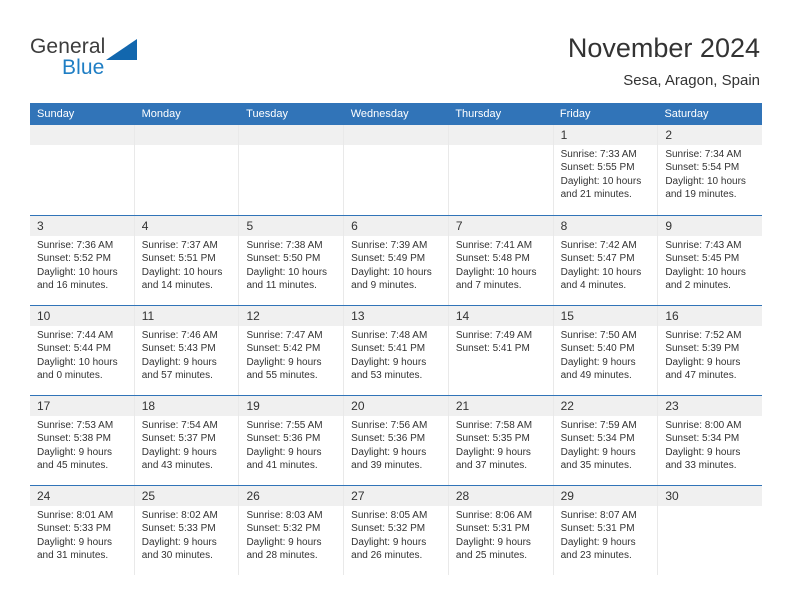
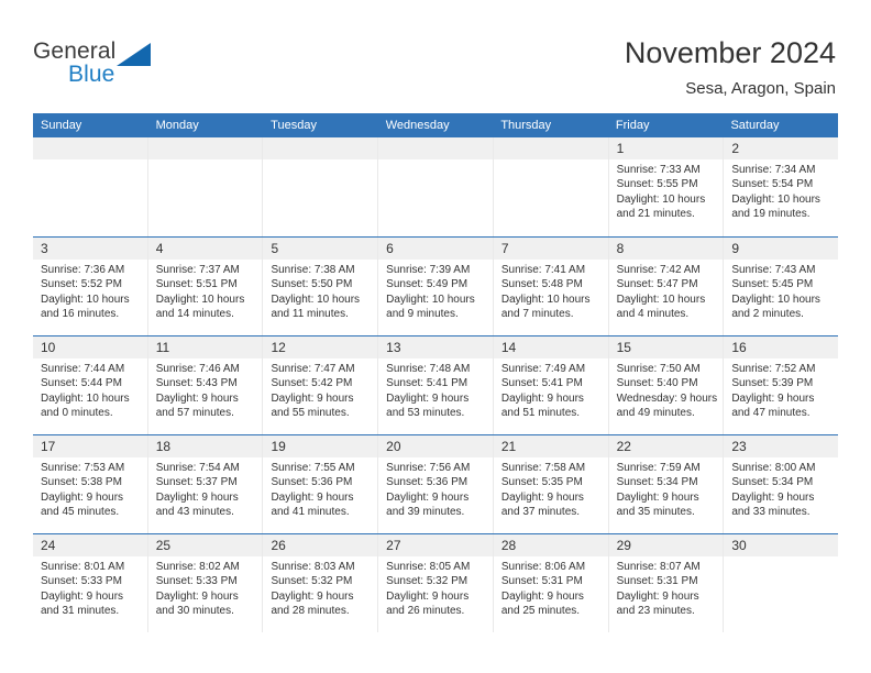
  General
  Blue
  November 2024
  Sesa, Aragon, Spain
  Sunday
  Monday
  Tuesday
  Wednesday
  Thursday
  Friday
  Saturday
  1
  Sunrise: 7:33 AM
  Sunset: 5:55 PM
  Daylight: 10 hours and 21 minutes.
  2
  Sunrise: 7:34 AM
  Sunset: 5:54 PM
  Daylight: 10 hours and 19 minutes.
  3
  Sunrise: 7:36 AM
  Sunset: 5:52 PM
  Daylight: 10 hours and 16 minutes.
  4
  Sunrise: 7:37 AM
  Sunset: 5:51 PM
  Daylight: 10 hours and 14 minutes.
  5
  Sunrise: 7:38 AM
  Sunset: 5:50 PM
  Daylight: 10 hours and 11 minutes.
  6
  Sunrise: 7:39 AM
  Sunset: 5:49 PM
  Daylight: 10 hours and 9 minutes.
  7
  Sunrise: 7:41 AM
  Sunset: 5:48 PM
  Daylight: 10 hours and 7 minutes.
  8
  Sunrise: 7:42 AM
  Sunset: 5:47 PM
  Daylight: 10 hours and 4 minutes.
  9
  Sunrise: 7:43 AM
  Sunset: 5:45 PM
  Daylight: 10 hours and 2 minutes.
  10
  Sunrise: 7:44 AM
  Sunset: 5:44 PM
  Daylight: 10 hours and 0 minutes.
  11
  Sunrise: 7:46 AM
  Sunset: 5:43 PM
  Daylight: 9 hours and 57 minutes.
  12
  Sunrise: 7:47 AM
  Sunset: 5:42 PM
  Daylight: 9 hours and 55 minutes.
  13
  Sunrise: 7:48 AM
  Sunset: 5:41 PM
  Daylight: 9 hours and 53 minutes.
  14
  Sunrise: 7:49 AM
  Sunset: 5:41 PM
+ Daylight: 9 hours and 51 minutes.
  15
  Sunrise: 7:50 AM
  Sunset: 5:40 PM
- Daylight: 9 hours and 49 minutes.
+ Wednesday: 9 hours and 49 minutes.
  16
  Sunrise: 7:52 AM
  Sunset: 5:39 PM
  Daylight: 9 hours and 47 minutes.
  17
  Sunrise: 7:53 AM
  Sunset: 5:38 PM
  Daylight: 9 hours and 45 minutes.
  18
  Sunrise: 7:54 AM
  Sunset: 5:37 PM
  Daylight: 9 hours and 43 minutes.
  19
  Sunrise: 7:55 AM
  Sunset: 5:36 PM
  Daylight: 9 hours and 41 minutes.
  20
  Sunrise: 7:56 AM
  Sunset: 5:36 PM
  Daylight: 9 hours and 39 minutes.
  21
  Sunrise: 7:58 AM
  Sunset: 5:35 PM
  Daylight: 9 hours and 37 minutes.
  22
  Sunrise: 7:59 AM
  Sunset: 5:34 PM
  Daylight: 9 hours and 35 minutes.
  23
  Sunrise: 8:00 AM
  Sunset: 5:34 PM
  Daylight: 9 hours and 33 minutes.
  24
  Sunrise: 8:01 AM
  Sunset: 5:33 PM
  Daylight: 9 hours and 31 minutes.
  25
  Sunrise: 8:02 AM
  Sunset: 5:33 PM
  Daylight: 9 hours and 30 minutes.
  26
  Sunrise: 8:03 AM
  Sunset: 5:32 PM
  Daylight: 9 hours and 28 minutes.
  27
  Sunrise: 8:05 AM
  Sunset: 5:32 PM
  Daylight: 9 hours and 26 minutes.
  28
  Sunrise: 8:06 AM
  Sunset: 5:31 PM
  Daylight: 9 hours and 25 minutes.
  29
  Sunrise: 8:07 AM
  Sunset: 5:31 PM
  Daylight: 9 hours and 23 minutes.
  30
